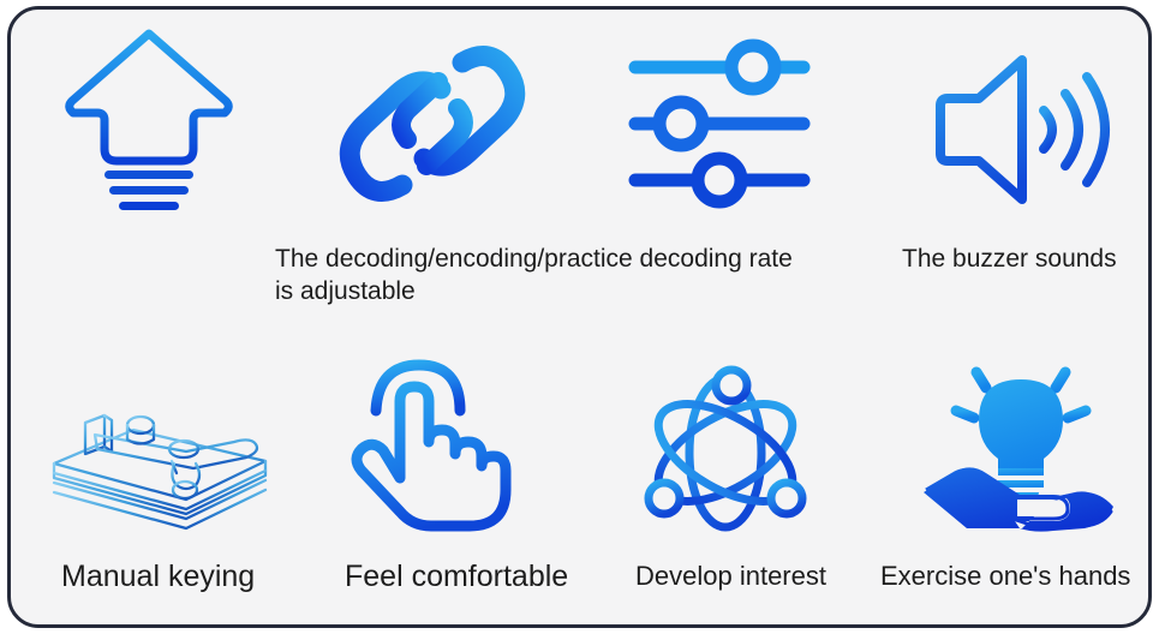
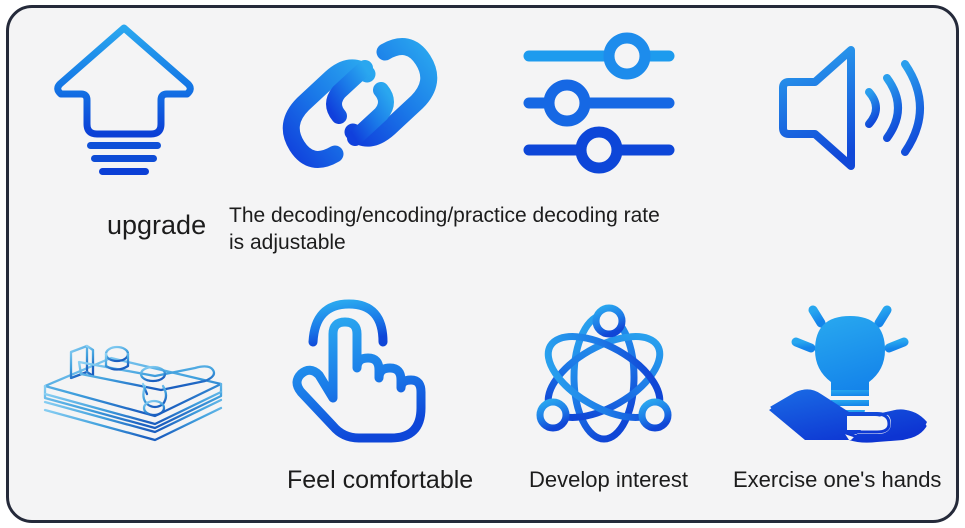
+ upgrade
  The decoding/encoding/practice decoding rate is adjustable
- The buzzer sounds
- Manual keying
  Feel comfortable
  Develop interest
  Exercise one's hands
